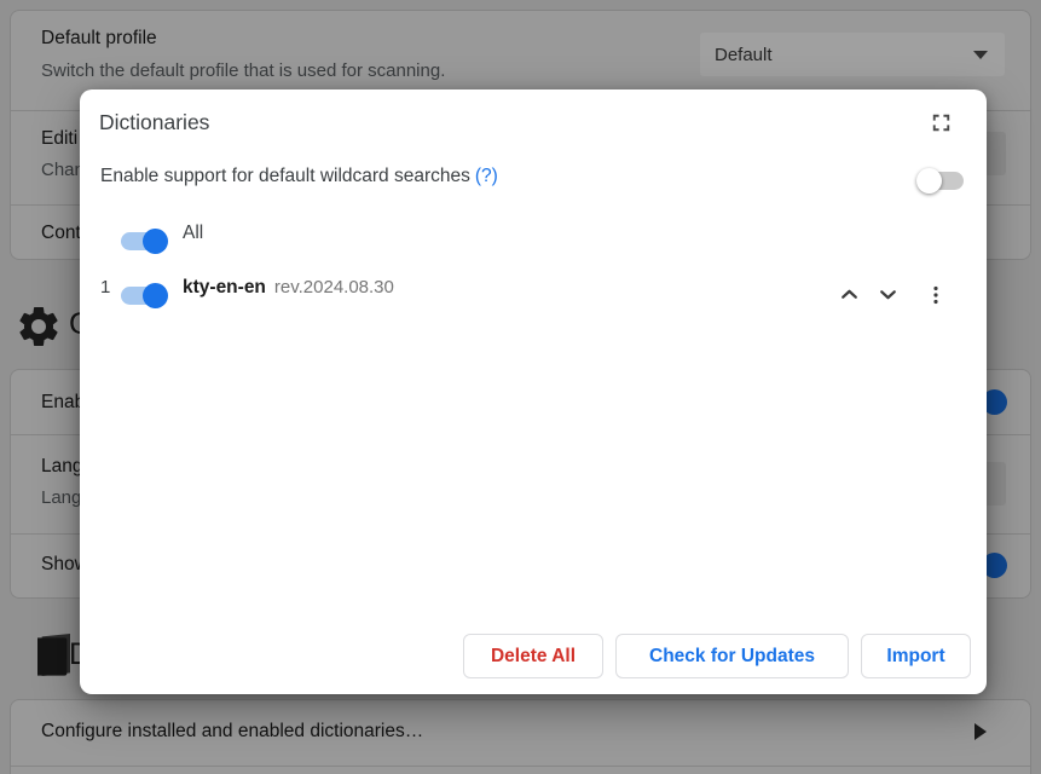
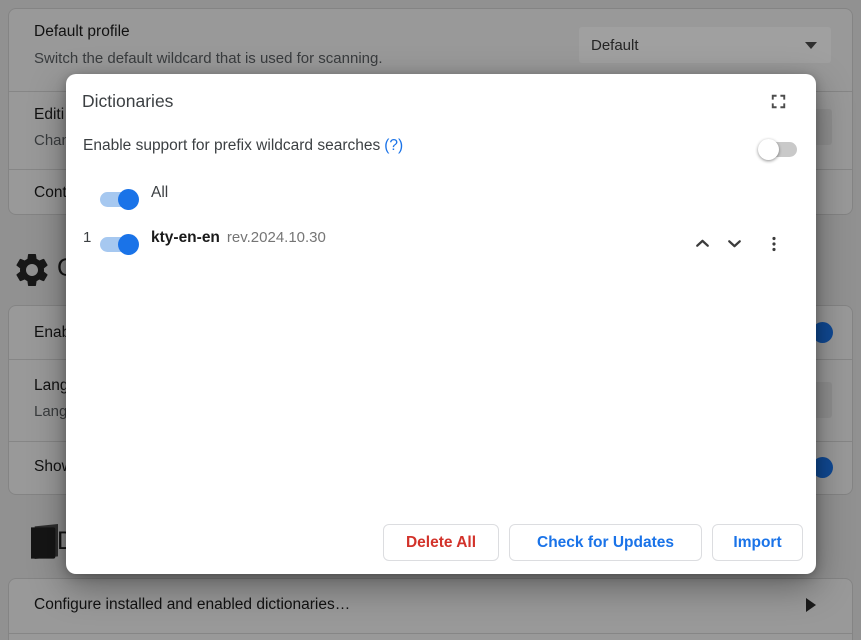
  Default profile
- Switch the default profile that is used for scanning.
+ Switch the default wildcard that is used for scanning.
  Default
  Editi
  Cha
  Cont
  Ena
  Lang
  Lang
  Sho
  Configure installed and enabled dictionaries…
  Dictionaries
- Enable support for default wildcard searches (?)
+ Enable support for prefix wildcard searches (?)
  All
  1
  kty-en-en
- rev.2024.08.30
+ rev.2024.10.30
  Delete All
  Check for Updates
  Import
